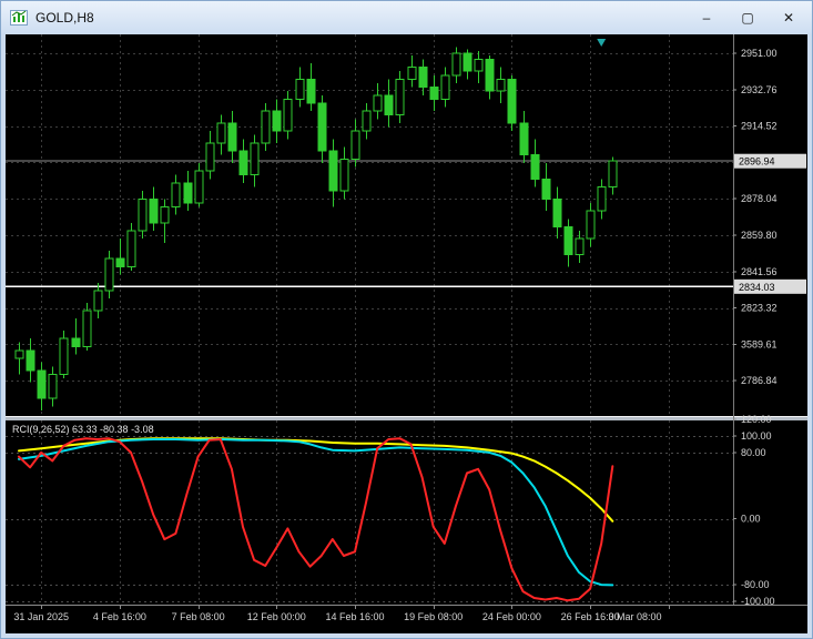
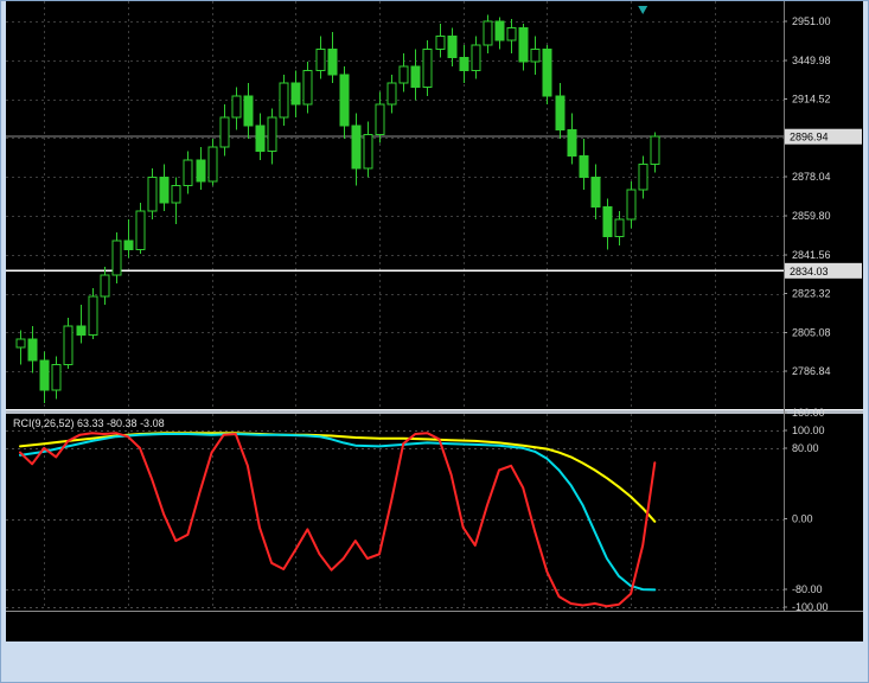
- GOLD,H8
- –
- ▢
- ✕
  2951.00
- 2932.76
+ 3449.98
  2914.52
  2878.04
  2859.80
  2841.56
  2823.32
- 3589.61
+ 2805.08
  2786.84
- 120.00
+ 160.00
  100.00
  80.00
  0.00
  -80.00
  -100.00
  RCI(9,26,52) 63.33 -80.38 -3.08
- 31 Jan 2025
- 4 Feb 16:00
- 7 Feb 08:00
- 12 Feb 00:00
- 14 Feb 16:00
- 19 Feb 08:00
- 24 Feb 00:00
- 26 Feb 16:00
- 3 Mar 08:00
  2896.94
  2834.03
